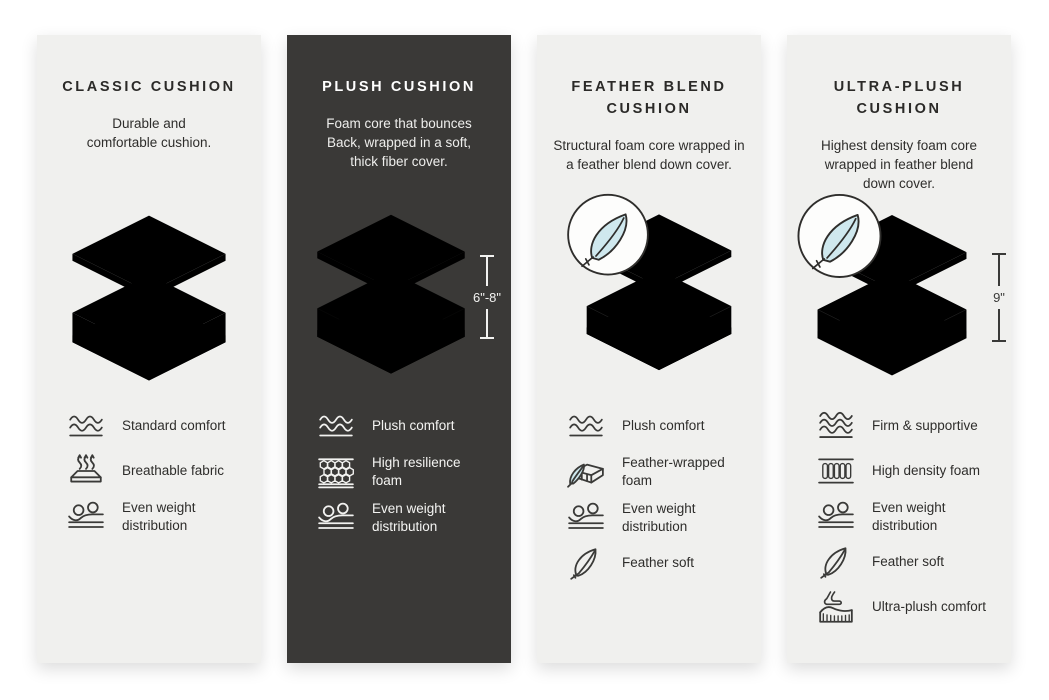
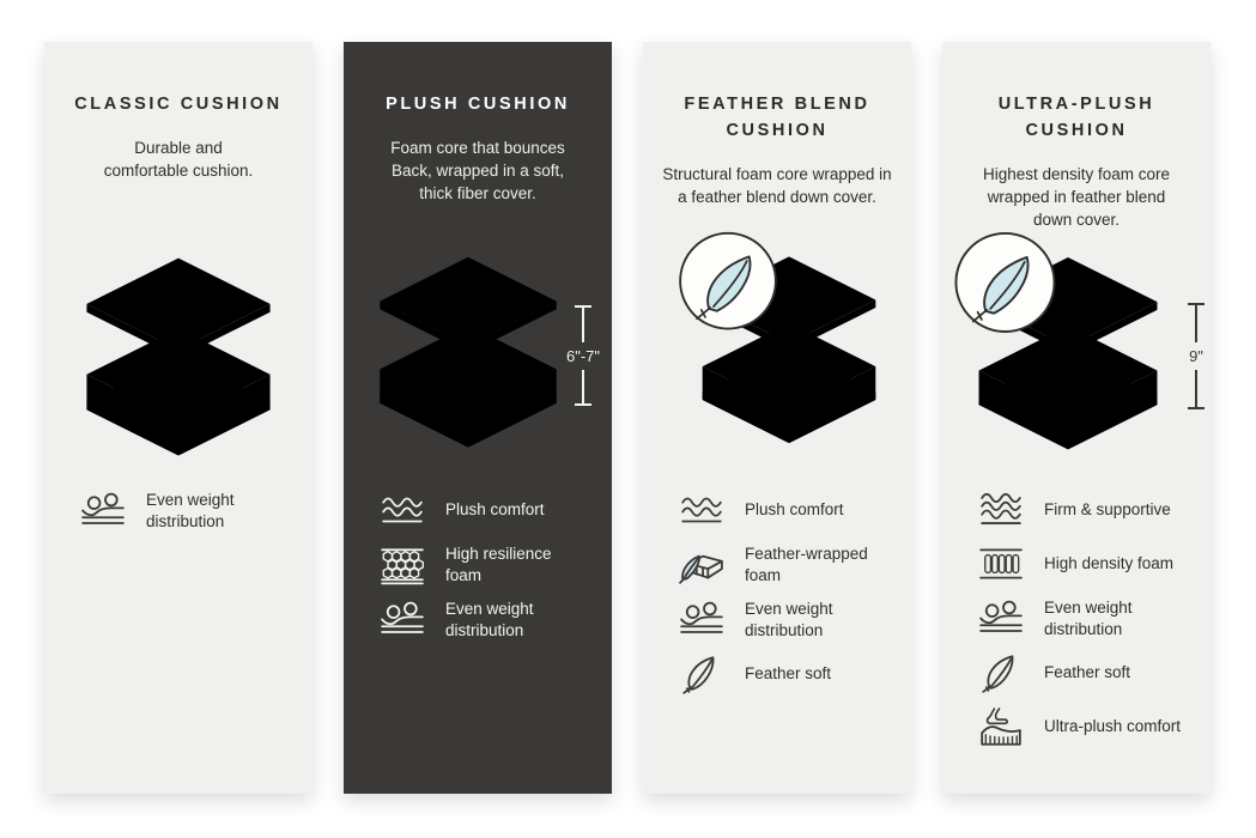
  CLASSIC CUSHION
  Durable and
  comfortable cushion.
- Standard comfort
- Breathable fabric
  Even weight
  distribution
  PLUSH CUSHION
  Foam core that bounces
  Back, wrapped in a soft,
  thick fiber cover.
- 6"-8"
+ 6"-7"
  Plush comfort
  High resilience
  foam
  Even weight
  distribution
  FEATHER BLEND
  CUSHION
  Structural foam core wrapped in
  a feather blend down cover.
  Plush comfort
  Feather-wrapped
  foam
  Even weight
  distribution
  Feather soft
  ULTRA-PLUSH
  CUSHION
  Highest density foam core
  wrapped in feather blend
  down cover.
  9"
  Firm & supportive
  High density foam
  Even weight
  distribution
  Feather soft
  Ultra-plush comfort
